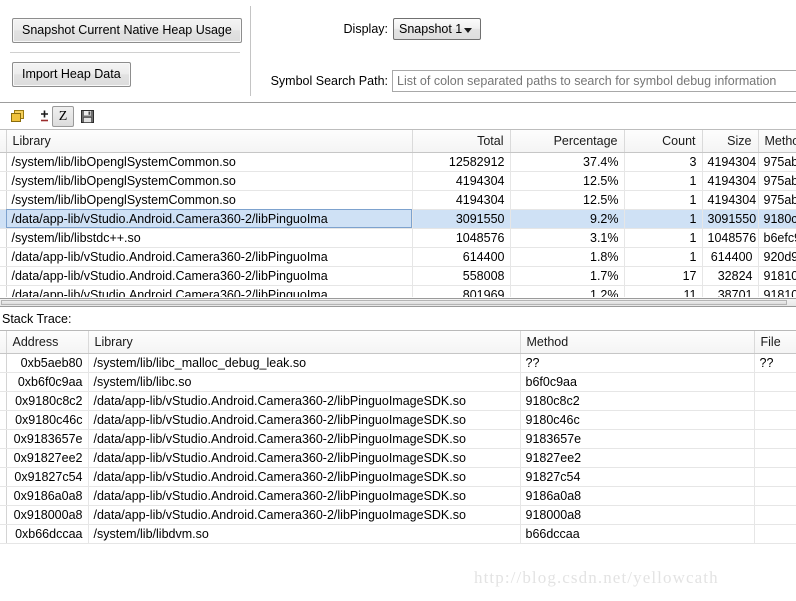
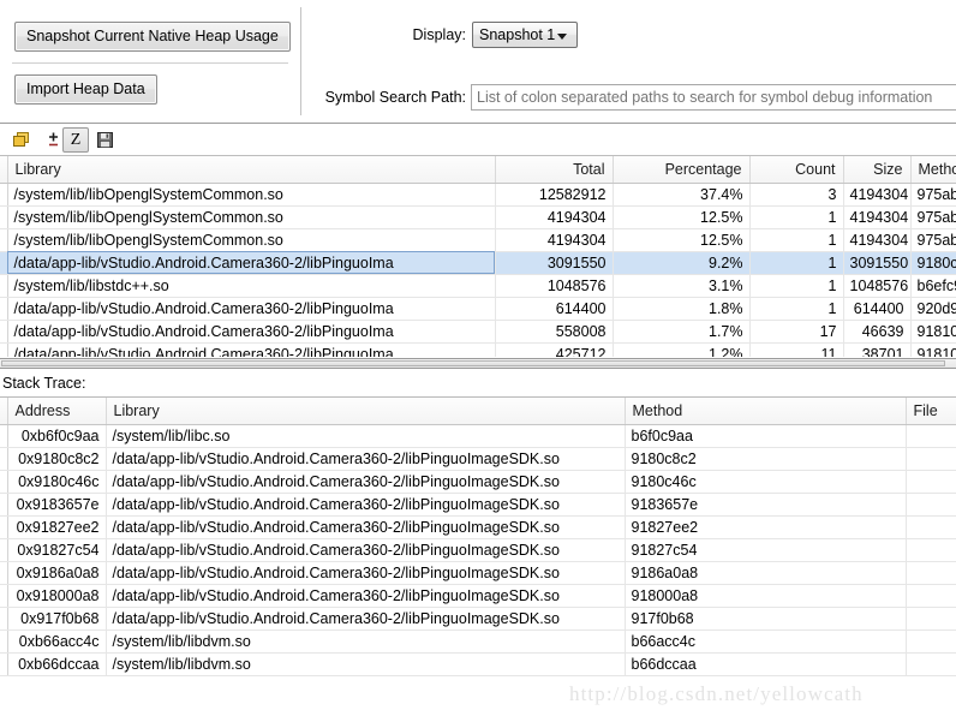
  Snapshot Current Native Heap Usage
  Import Heap Data
  Display:
  Snapshot 1
  Symbol Search Path:
  List of colon separated paths to search for symbol debug information
  Z
  	Library	Total	Percentage	Count	Size	Meth
  	/system/lib/libOpenglSystemCommon.so	12582912	37.4%	3	4194304	975ab
  	/system/lib/libOpenglSystemCommon.so	4194304	12.5%	1	4194304	975ab
  	/system/lib/libOpenglSystemCommon.so	4194304	12.5%	1	4194304	975ab
  	/data/app-lib/vStudio.Android.Camera360-2/libPinguoIma	3091550	9.2%	1	3091550	9180c
  	/system/lib/libstdc++.so	1048576	3.1%	1	1048576	b6efc
  	/data/app-lib/vStudio.Android.Camera360-2/libPinguoIma	614400	1.8%	1	614400	920d9
- 	/data/app-lib/vStudio.Android.Camera360-2/libPinguoIma	558008	1.7%	17	32824	91810
+ 	/data/app-lib/vStudio.Android.Camera360-2/libPinguoIma	558008	1.7%	17	46639	91810
- 	/data/app-lib/vStudio.Android.Camera360-2/libPinguoIma	801969	1.2%	11	38701	91810
+ 	/data/app-lib/vStudio.Android.Camera360-2/libPinguoIma	425712	1.2%	11	38701	91810
  Stack Trace:
  	Address	Library	Method	File
- 	0xb5aeb80	/system/lib/libc_malloc_debug_leak.so	??	??
  	0xb6f0c9aa	/system/lib/libc.so	b6f0c9aa
  	0x9180c8c2	/data/app-lib/vStudio.Android.Camera360-2/libPinguoImageSDK.so	9180c8c2
  	0x9180c46c	/data/app-lib/vStudio.Android.Camera360-2/libPinguoImageSDK.so	9180c46c
  	0x9183657e	/data/app-lib/vStudio.Android.Camera360-2/libPinguoImageSDK.so	9183657e
  	0x91827ee2	/data/app-lib/vStudio.Android.Camera360-2/libPinguoImageSDK.so	91827ee2
  	0x91827c54	/data/app-lib/vStudio.Android.Camera360-2/libPinguoImageSDK.so	91827c54
  	0x9186a0a8	/data/app-lib/vStudio.Android.Camera360-2/libPinguoImageSDK.so	9186a0a8
  	0x918000a8	/data/app-lib/vStudio.Android.Camera360-2/libPinguoImageSDK.so	918000a8
+ 	0x917f0b68	/data/app-lib/vStudio.Android.Camera360-2/libPinguoImageSDK.so	917f0b68
+ 	0xb66acc4c	/system/lib/libdvm.so	b66acc4c
  	0xb66dccaa	/system/lib/libdvm.so	b66dccaa
  http://blog.csdn.net/yellowcath
